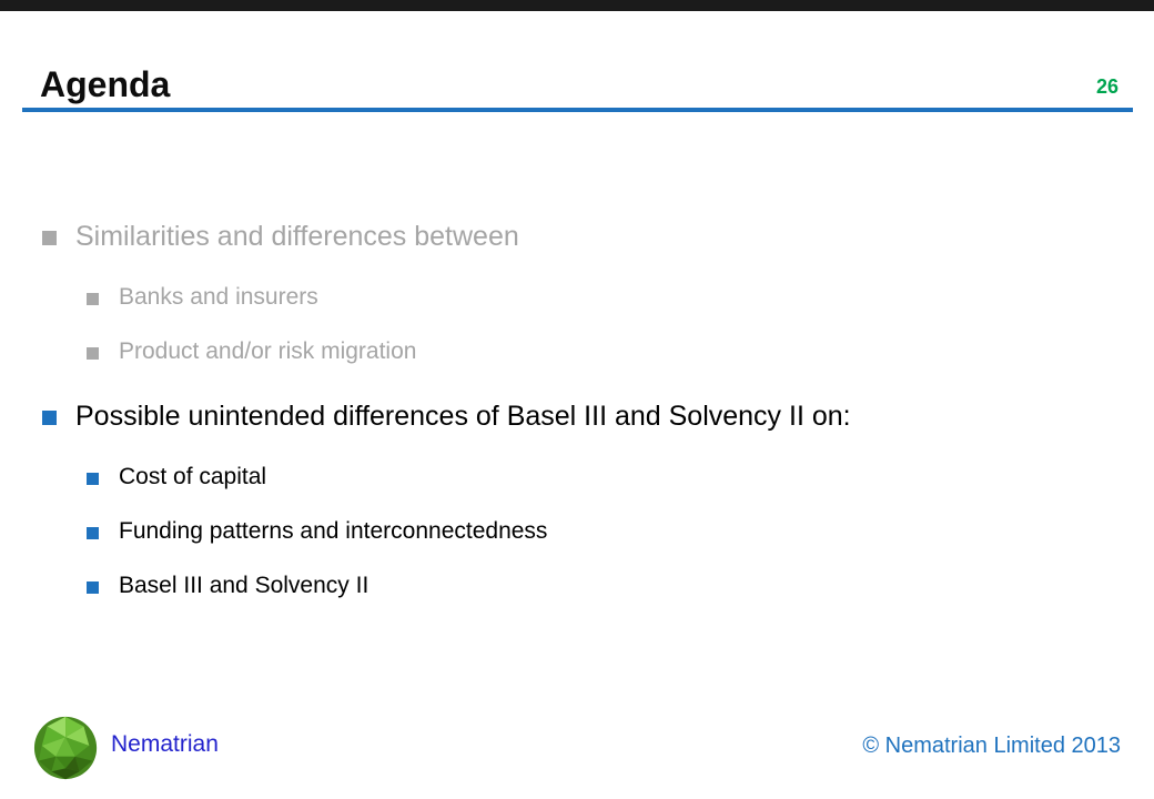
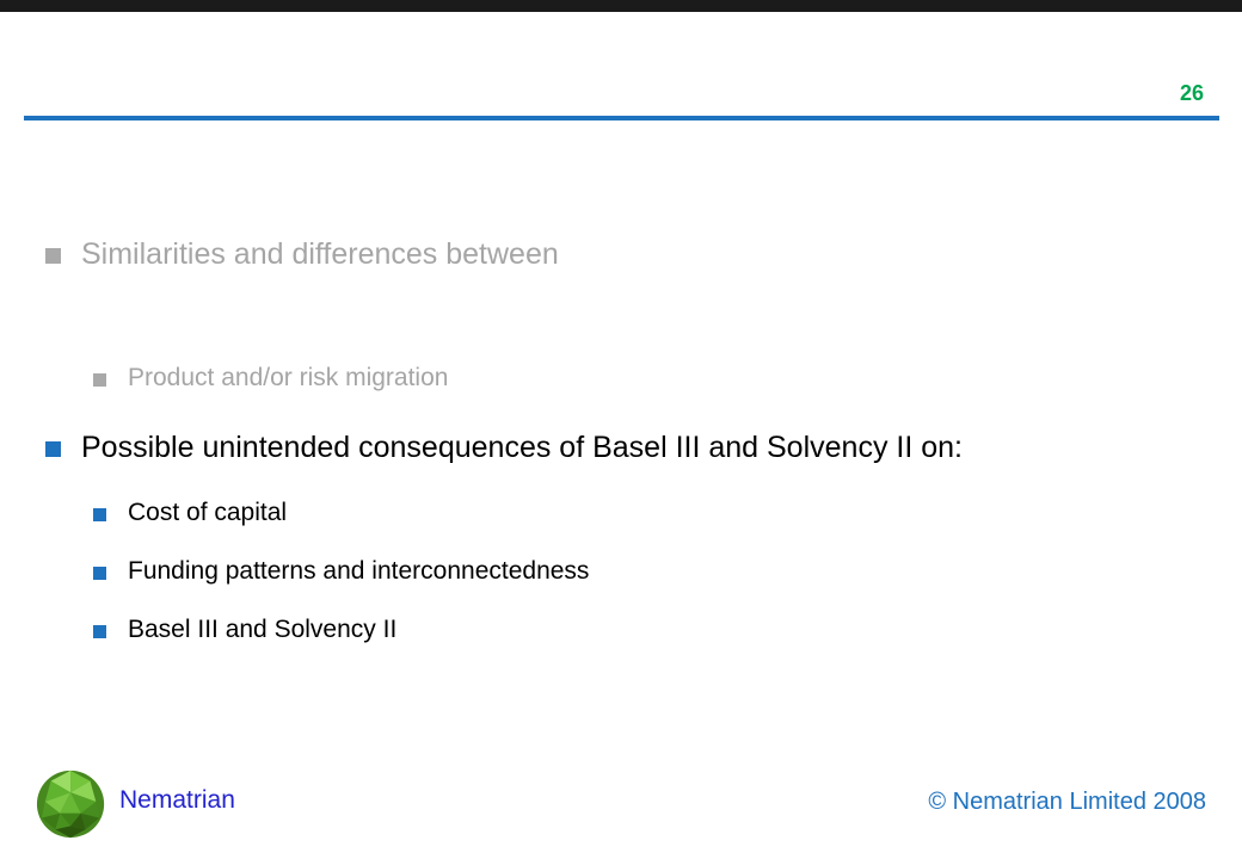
- Agenda
  26
  Similarities and differences between
- Banks and insurers
  Product and/or risk migration
- Possible unintended differences of Basel III and Solvency II on:
+ Possible unintended consequences of Basel III and Solvency II on:
  Cost of capital
  Funding patterns and interconnectedness
  Basel III and Solvency II
  Nematrian
- © Nematrian Limited 2013
+ © Nematrian Limited 2008
